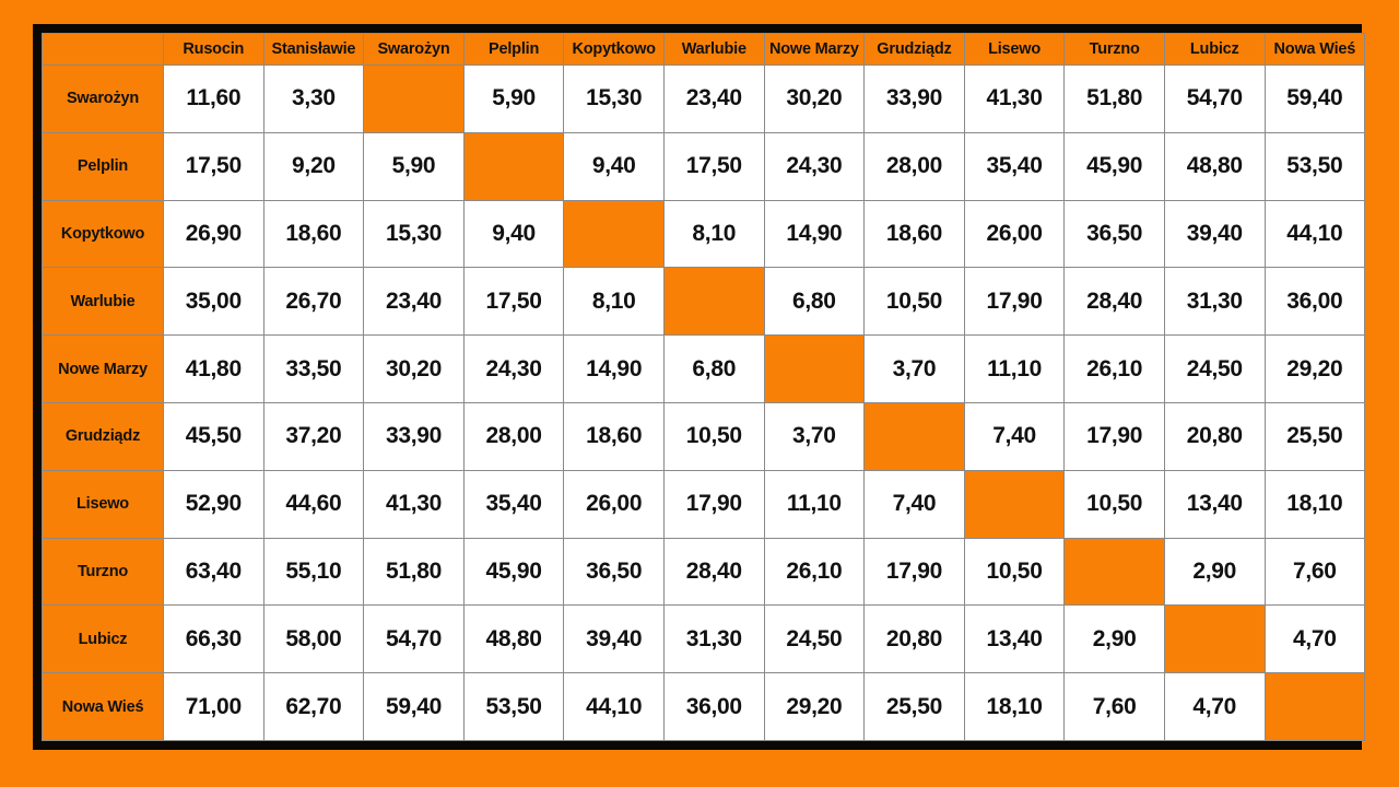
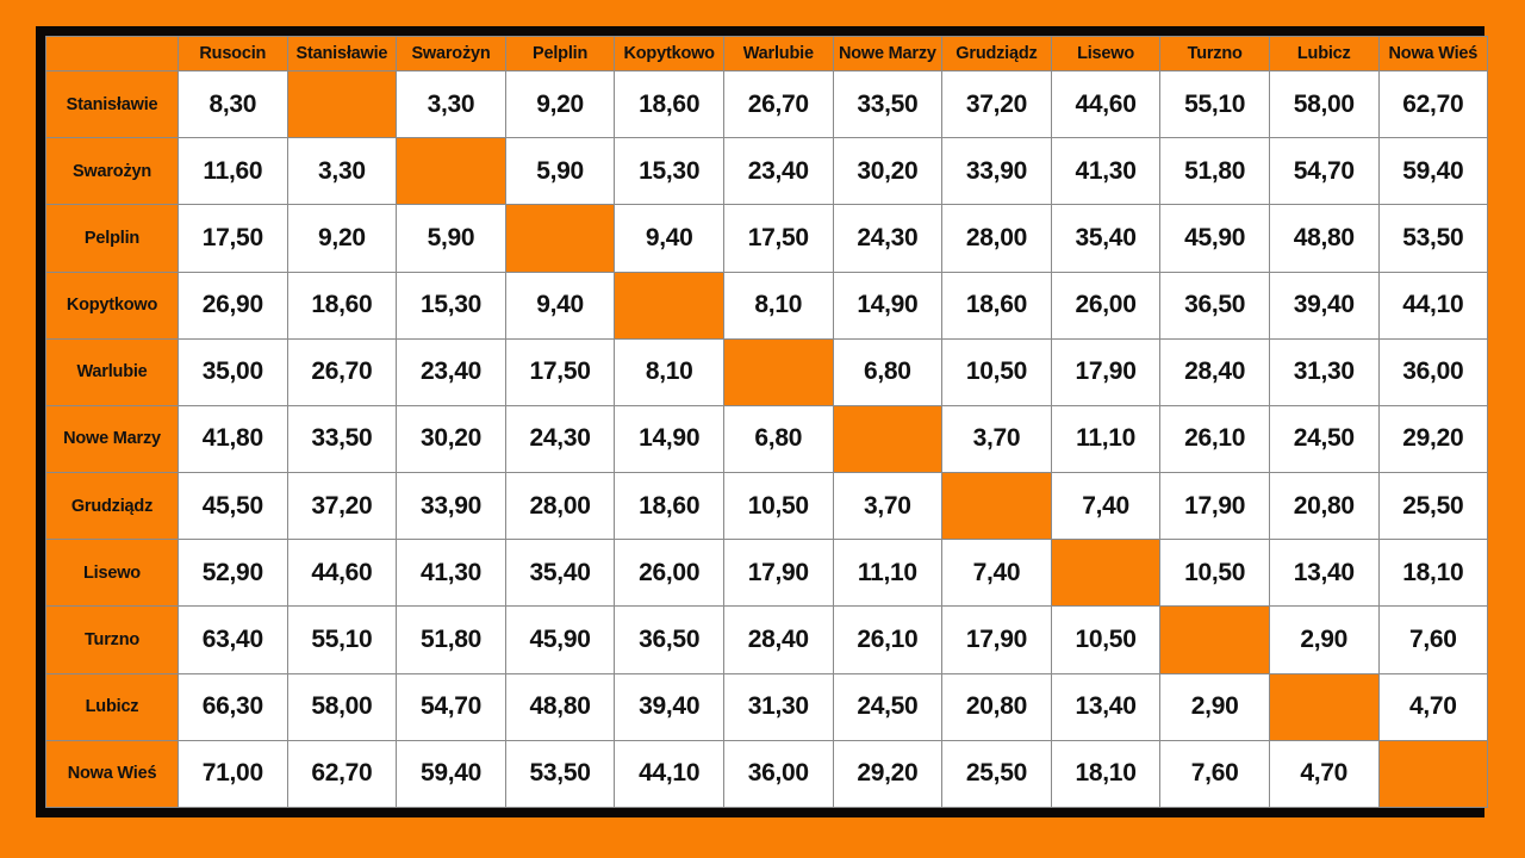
  	Rusocin	Stanisławie	Swarożyn	Pelplin	Kopytkowo	Warlubie	Nowe Marzy	Grudziądz	Lisewo	Turzno	Lubicz	Nowa Wieś
+ Stanisławie	8,30		3,30	9,20	18,60	26,70	33,50	37,20	44,60	55,10	58,00	62,70
  Swarożyn	11,60	3,30		5,90	15,30	23,40	30,20	33,90	41,30	51,80	54,70	59,40
  Pelplin	17,50	9,20	5,90		9,40	17,50	24,30	28,00	35,40	45,90	48,80	53,50
  Kopytkowo	26,90	18,60	15,30	9,40		8,10	14,90	18,60	26,00	36,50	39,40	44,10
  Warlubie	35,00	26,70	23,40	17,50	8,10		6,80	10,50	17,90	28,40	31,30	36,00
  Nowe Marzy	41,80	33,50	30,20	24,30	14,90	6,80		3,70	11,10	26,10	24,50	29,20
  Grudziądz	45,50	37,20	33,90	28,00	18,60	10,50	3,70		7,40	17,90	20,80	25,50
  Lisewo	52,90	44,60	41,30	35,40	26,00	17,90	11,10	7,40		10,50	13,40	18,10
  Turzno	63,40	55,10	51,80	45,90	36,50	28,40	26,10	17,90	10,50		2,90	7,60
  Lubicz	66,30	58,00	54,70	48,80	39,40	31,30	24,50	20,80	13,40	2,90		4,70
  Nowa Wieś	71,00	62,70	59,40	53,50	44,10	36,00	29,20	25,50	18,10	7,60	4,70
